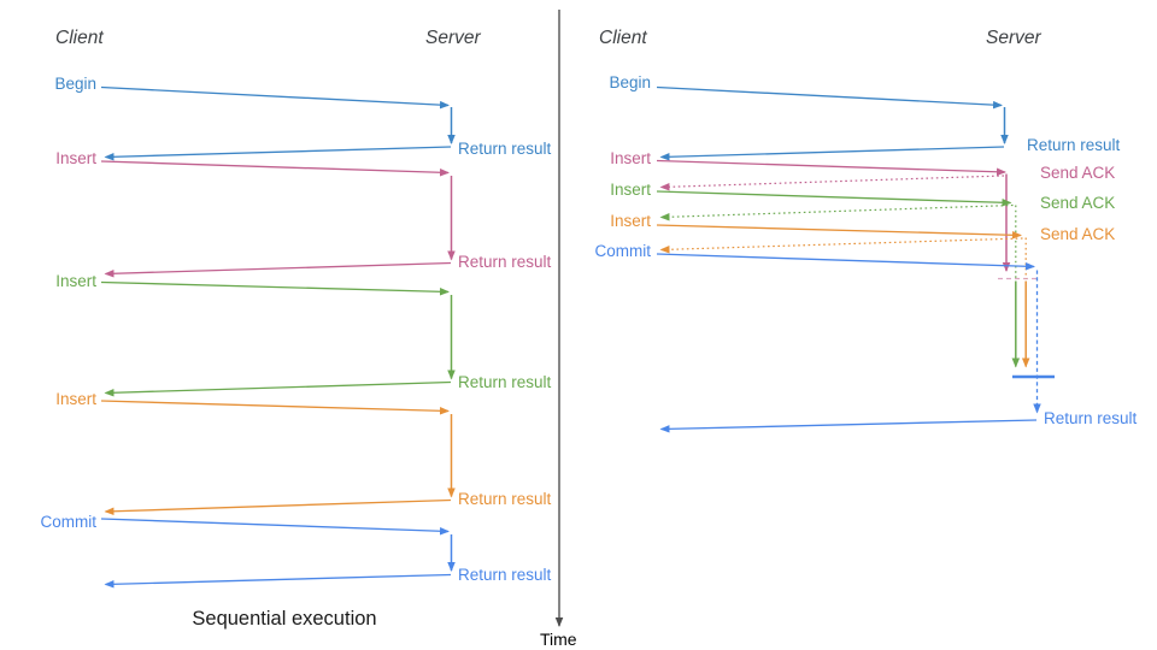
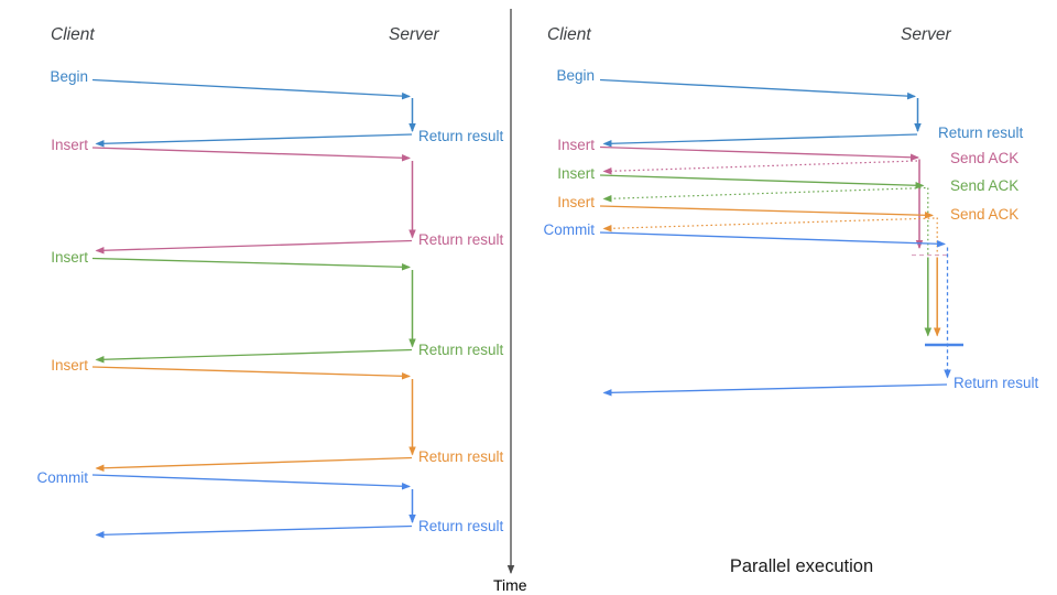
  Client
  Server
  Client
  Server
  Begin
  Return result
  Insert
  Return result
  Insert
  Return result
  Insert
  Return result
  Commit
  Return result
- Sequential execution
  Begin
  Return result
  Insert
  Send ACK
  Insert
  Send ACK
  Insert
  Send ACK
  Commit
  Return result
+ Parallel execution
  Time
